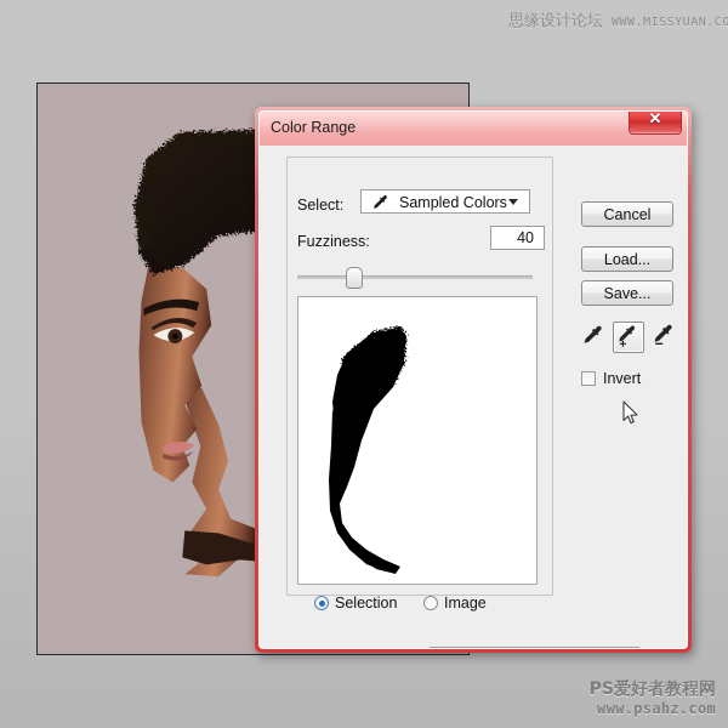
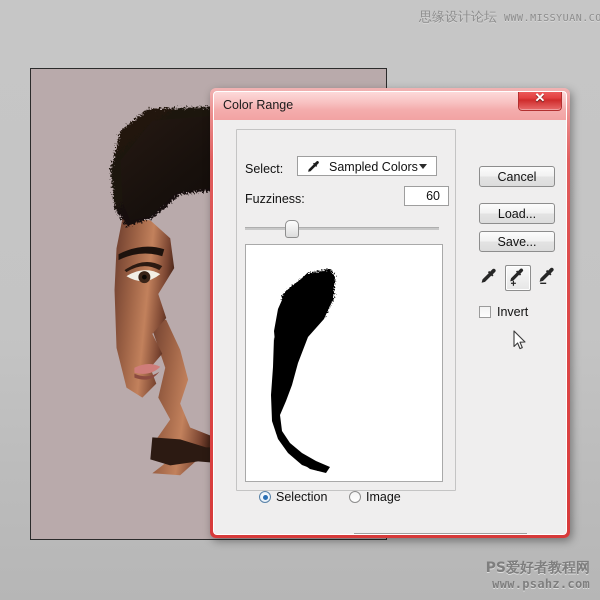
  思缘设计论坛
  WWW.MISSYUAN.CO
  PS爱好者教程网
  www.psahz.com
  Color Range
  ✕
  Select:
  Sampled Colors
  Fuzziness:
- 40
+ 60
  Selection
  Image
  Cancel
  Load...
  Save...
  Invert
